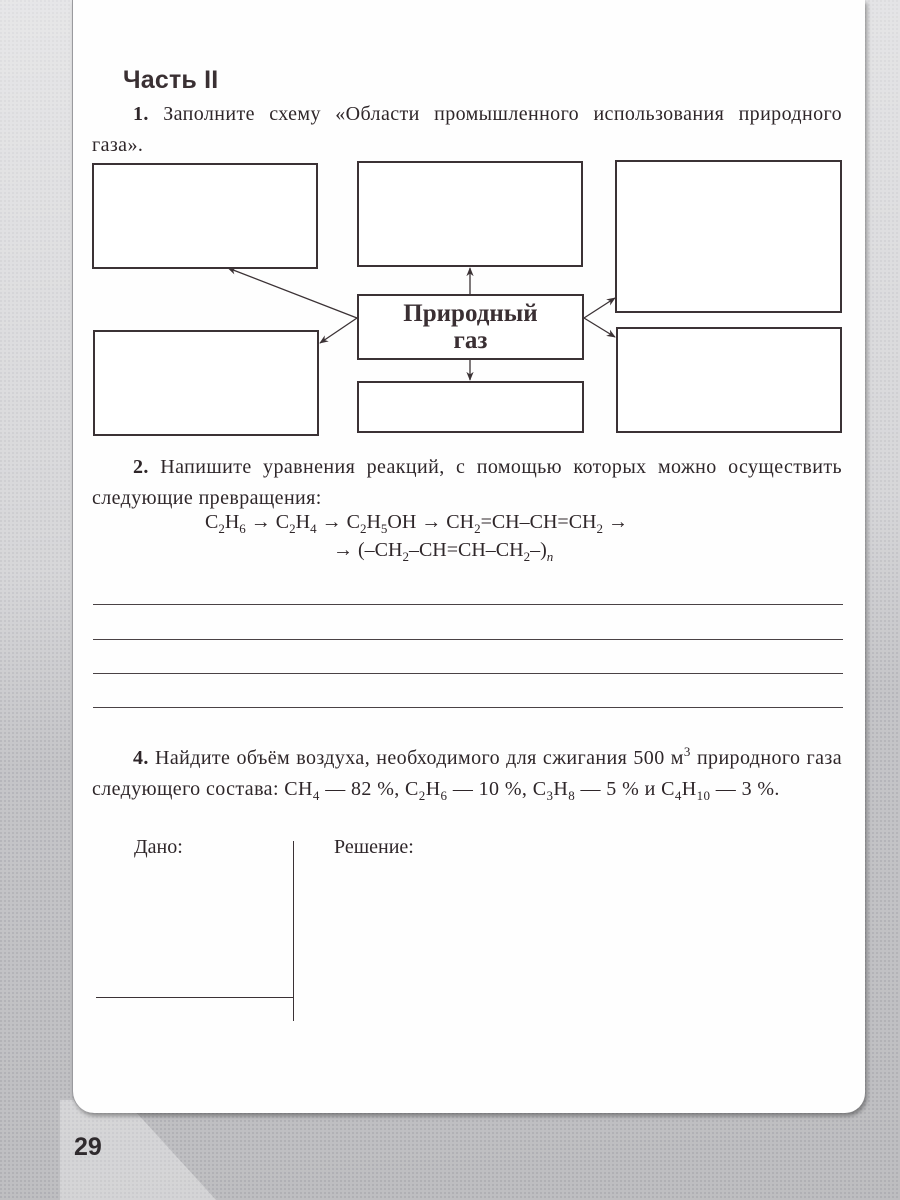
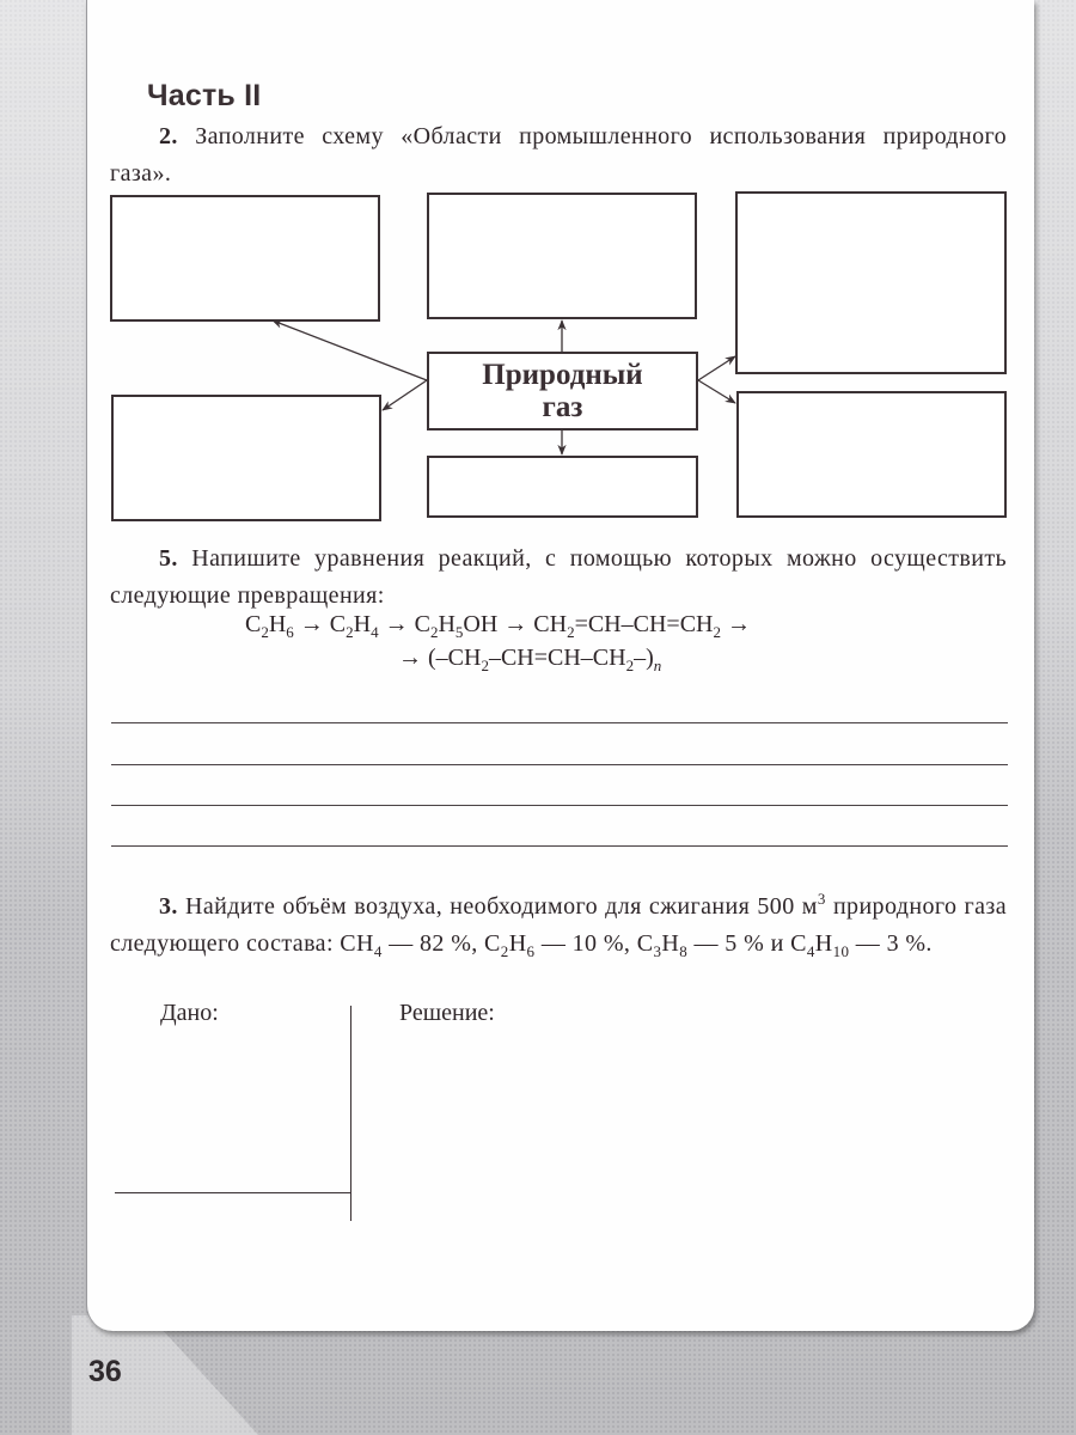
  Часть II
- 1. Заполните схему «Области промышленного использования природного газа».
+ 2. Заполните схему «Области промышленного использования природного газа».
  Природный
  газ
- 2. Напишите уравнения реакций, с помощью которых можно осуществить следующие превращения:
+ 5. Напишите уравнения реакций, с помощью которых можно осуществить следующие превращения:
  C2H6 → C2H4 → C2H5OH → CH2=CH–CH=CH2 →
  → (–CH2–CH=CH–CH2–)n
- 4. Найдите объём воздуха, необходимого для сжигания 500 м3 природного газа следующего состава: CH4 — 82 %, C2H6 — 10 %, C3H8 — 5 % и C4H10 — 3 %.
+ 3. Найдите объём воздуха, необходимого для сжигания 500 м3 природного газа следующего состава: CH4 — 82 %, C2H6 — 10 %, C3H8 — 5 % и C4H10 — 3 %.
  Дано:
  Решение:
- 29
+ 36
